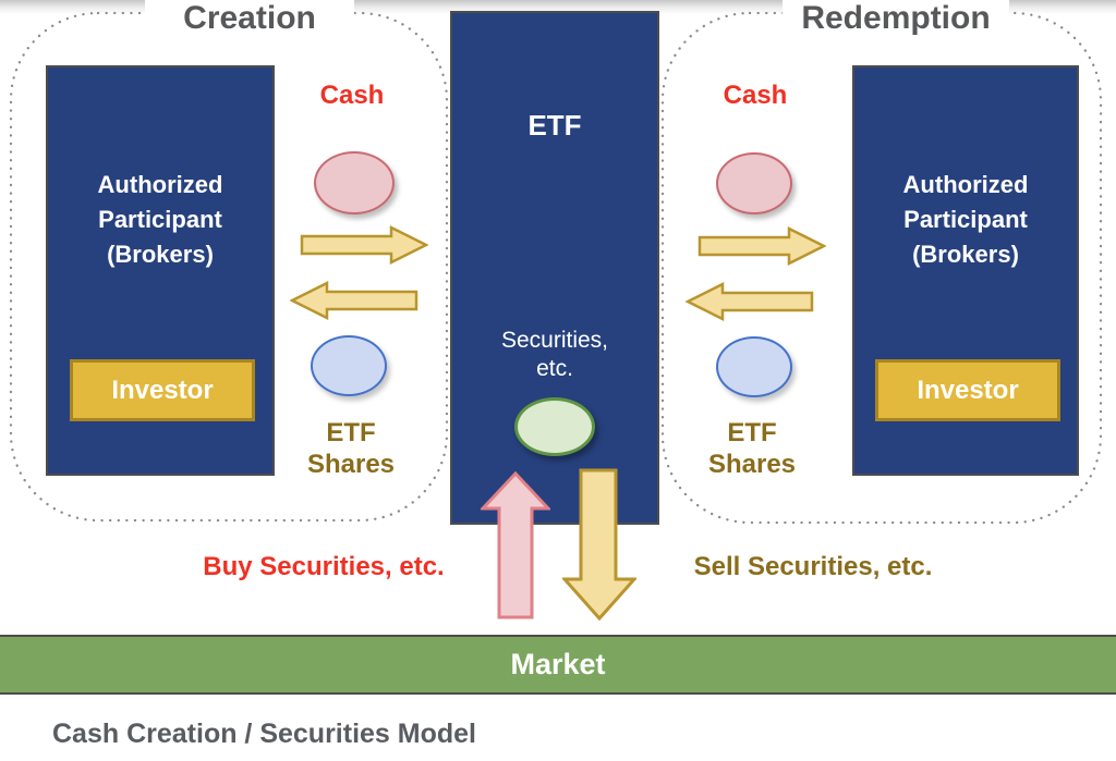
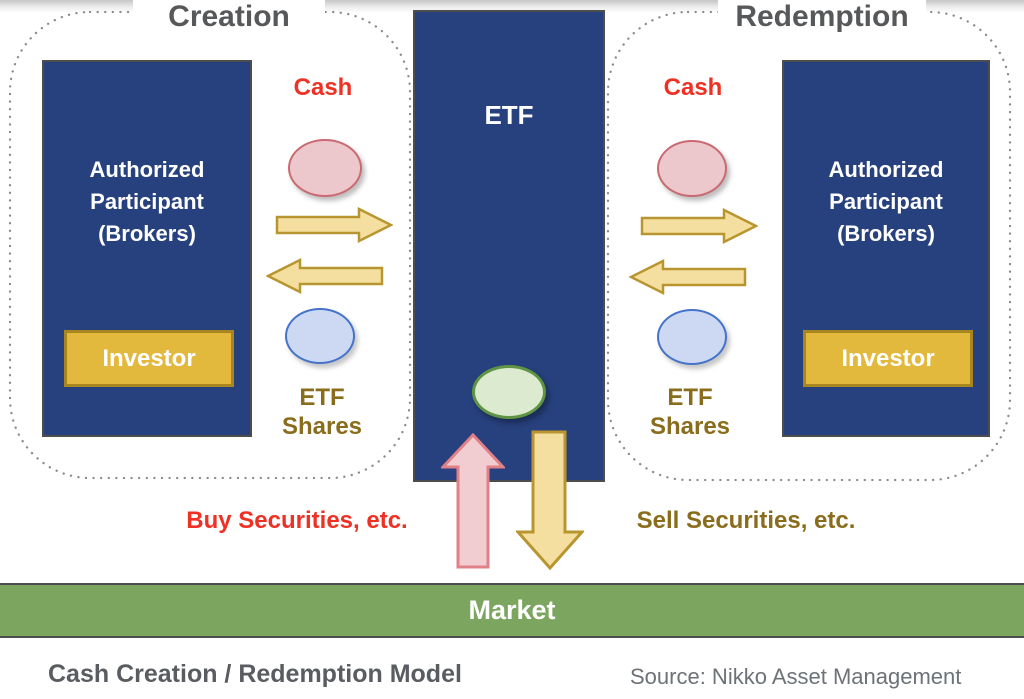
  Creation
  Redemption
  Authorized
  Participant
  (Brokers)
  Investor
  Authorized
  Participant
  (Brokers)
  Investor
  ETF
- Securities,
- etc.
  Cash
  Cash
  ETF
  Shares
  ETF
  Shares
  Buy Securities, etc.
  Sell Securities, etc.
  Market
- Cash Creation / Securities Model
+ Cash Creation / Redemption Model
+ Source: Nikko Asset Management
